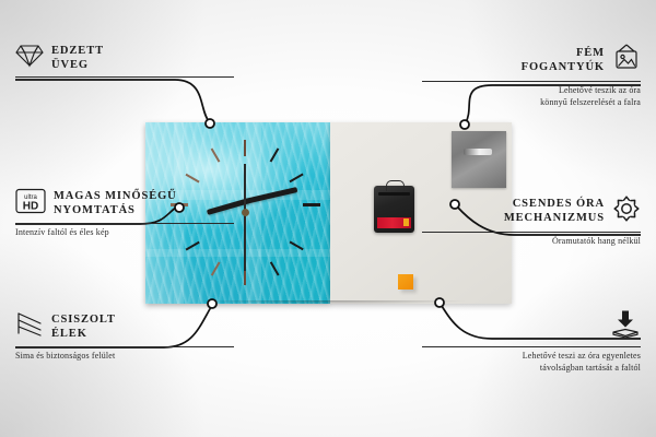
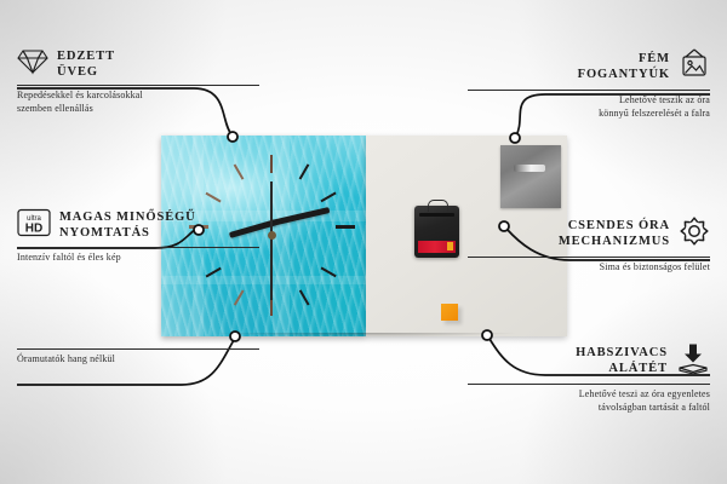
  EDZETT
  ÜVEG
+ Repedésekkel és karcolásokkal
+ szemben ellenállás
  HD
  MAGAS MINŐSÉGŰ
  NYOMTATÁS
  Intenzív faltól és éles kép
- CSISZOLT
- ÉLEK
- Sima és biztonságos felület
+ Óramutatók hang nélkül
  FÉM
  FOGANTYÚK
  Lehetővé teszik az óra
  könnyű felszerelését a falra
  CSENDES ÓRA
  MECHANIZMUS
- Óramutatók hang nélkül
+ Sima és biztonságos felület
+ HABSZIVACS
+ ALÁTÉT
  Lehetővé teszi az óra egyenletes
  távolságban tartását a faltól
